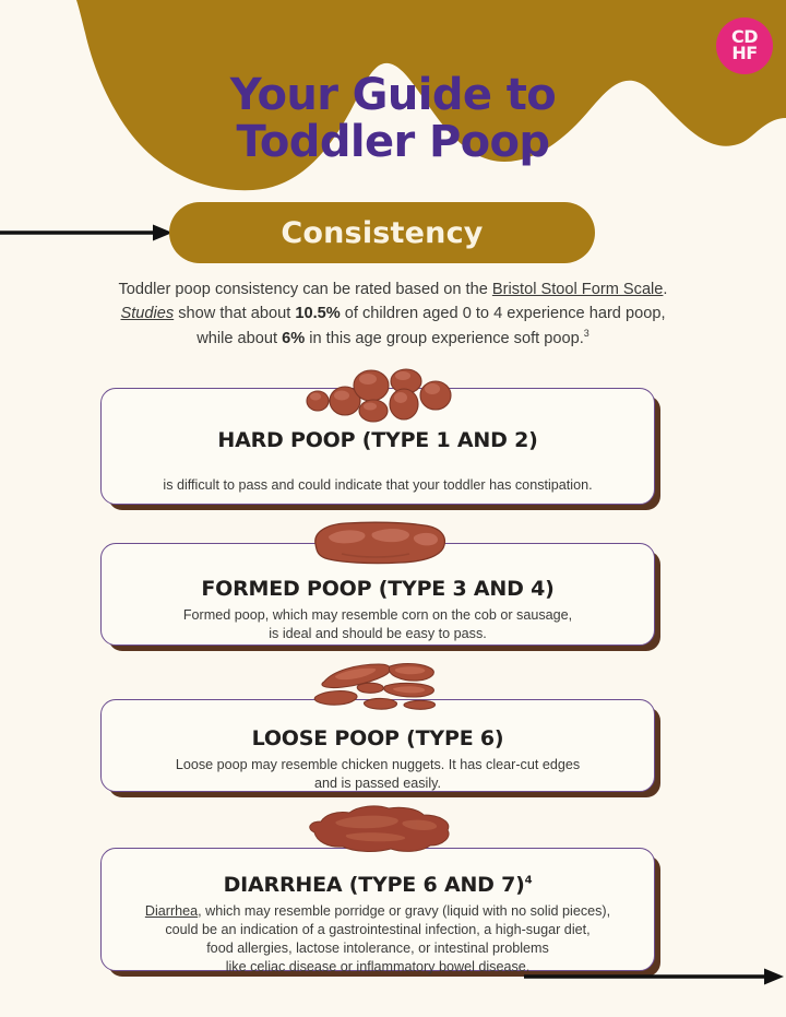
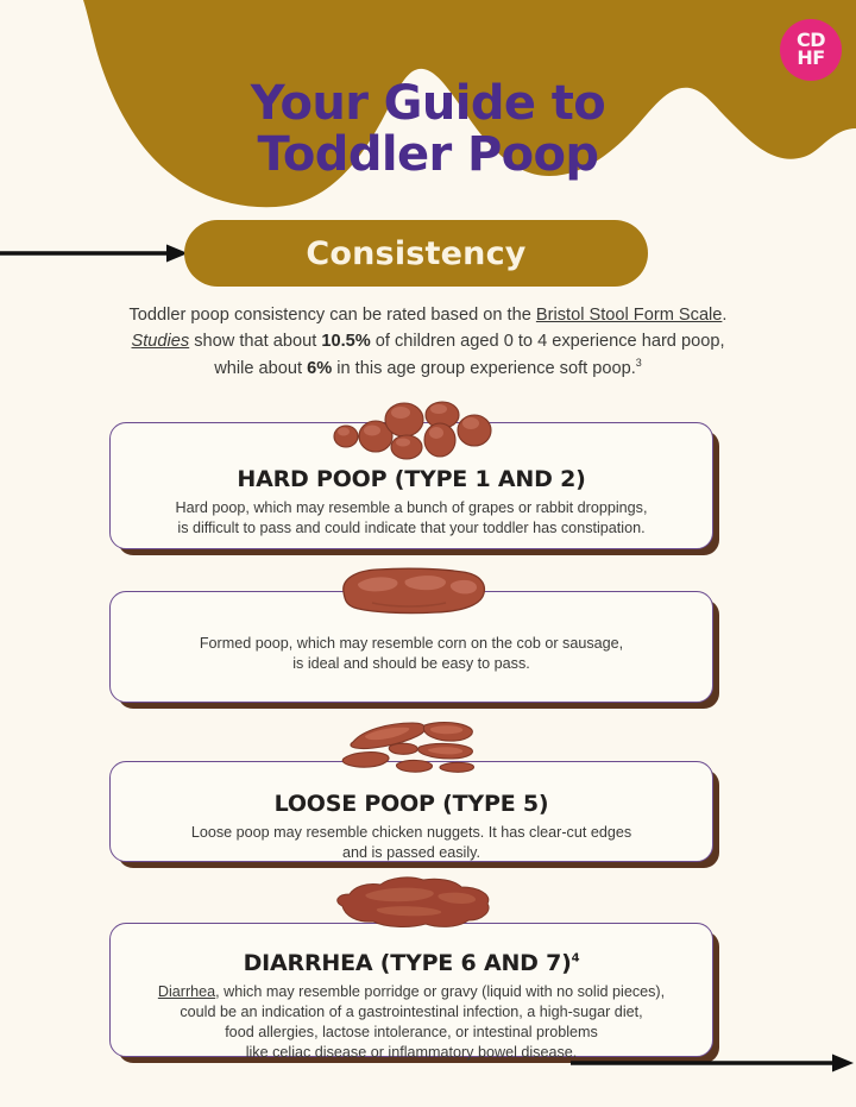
  CD
  HF
  Your Guide to
  Toddler Poop
  Consistency
  Toddler poop consistency can be rated based on the Bristol Stool Form Scale.
  Studies show that about 10.5% of children aged 0 to 4 experience hard poop,
  while about 6% in this age group experience soft poop.3
  HARD POOP (TYPE 1 AND 2)
+ Hard poop, which may resemble a bunch of grapes or rabbit droppings,
  is difficult to pass and could indicate that your toddler has constipation.
- FORMED POOP (TYPE 3 AND 4)
  Formed poop, which may resemble corn on the cob or sausage,
  is ideal and should be easy to pass.
- LOOSE POOP (TYPE 6)
+ LOOSE POOP (TYPE 5)
  Loose poop may resemble chicken nuggets. It has clear-cut edges
  and is passed easily.
  DIARRHEA (TYPE 6 AND 7)4
  Diarrhea, which may resemble porridge or gravy (liquid with no solid pieces),
  could be an indication of a gastrointestinal infection, a high-sugar diet,
  food allergies, lactose intolerance, or intestinal problems
  like celiac disease or inflammatory bowel disease.
